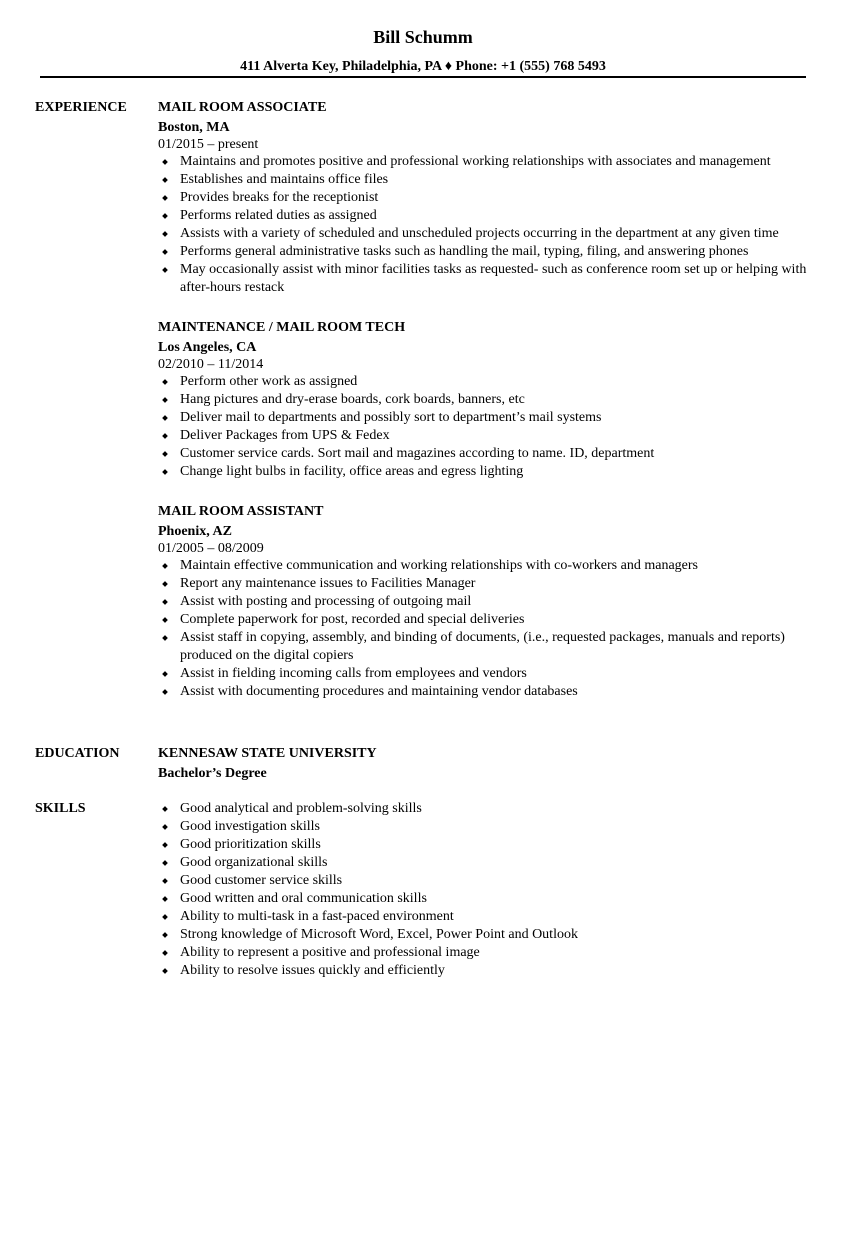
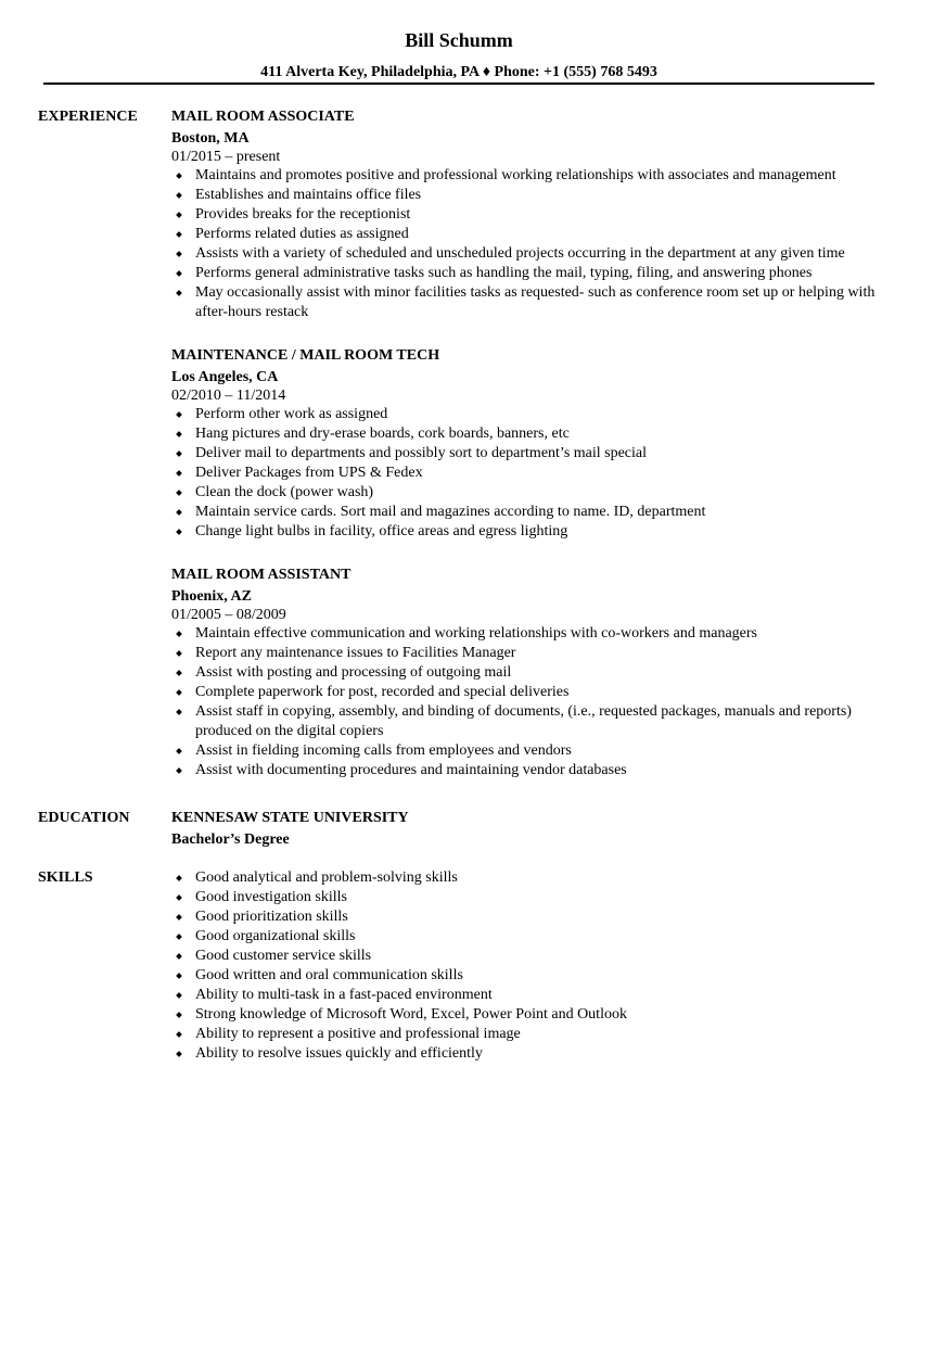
  Bill Schumm
  411 Alverta Key, Philadelphia, PA ♦ Phone: +1 (555) 768 5493
  EXPERIENCE
  MAIL ROOM ASSOCIATE
  Boston, MA
  01/2015 – present
  Maintains and promotes positive and professional working relationships with associates and management
  Establishes and maintains office files
  Provides breaks for the receptionist
  Performs related duties as assigned
  Assists with a variety of scheduled and unscheduled projects occurring in the department at any given time
  Performs general administrative tasks such as handling the mail, typing, filing, and answering phones
  May occasionally assist with minor facilities tasks as requested- such as conference room set up or helping with after-hours restack
  MAINTENANCE / MAIL ROOM TECH
  Los Angeles, CA
  02/2010 – 11/2014
  Perform other work as assigned
  Hang pictures and dry-erase boards, cork boards, banners, etc
- Deliver mail to departments and possibly sort to department’s mail systems
+ Deliver mail to departments and possibly sort to department’s mail special
  Deliver Packages from UPS & Fedex
+ Clean the dock (power wash)
- Customer service cards. Sort mail and magazines according to name. ID, department
+ Maintain service cards. Sort mail and magazines according to name. ID, department
  Change light bulbs in facility, office areas and egress lighting
  MAIL ROOM ASSISTANT
  Phoenix, AZ
  01/2005 – 08/2009
  Maintain effective communication and working relationships with co-workers and managers
  Report any maintenance issues to Facilities Manager
  Assist with posting and processing of outgoing mail
  Complete paperwork for post, recorded and special deliveries
  Assist staff in copying, assembly, and binding of documents, (i.e., requested packages, manuals and reports) produced on the digital copiers
  Assist in fielding incoming calls from employees and vendors
  Assist with documenting procedures and maintaining vendor databases
  EDUCATION
  KENNESAW STATE UNIVERSITY
  Bachelor’s Degree
  SKILLS
  Good analytical and problem-solving skills
  Good investigation skills
  Good prioritization skills
  Good organizational skills
  Good customer service skills
  Good written and oral communication skills
  Ability to multi-task in a fast-paced environment
  Strong knowledge of Microsoft Word, Excel, Power Point and Outlook
  Ability to represent a positive and professional image
  Ability to resolve issues quickly and efficiently
